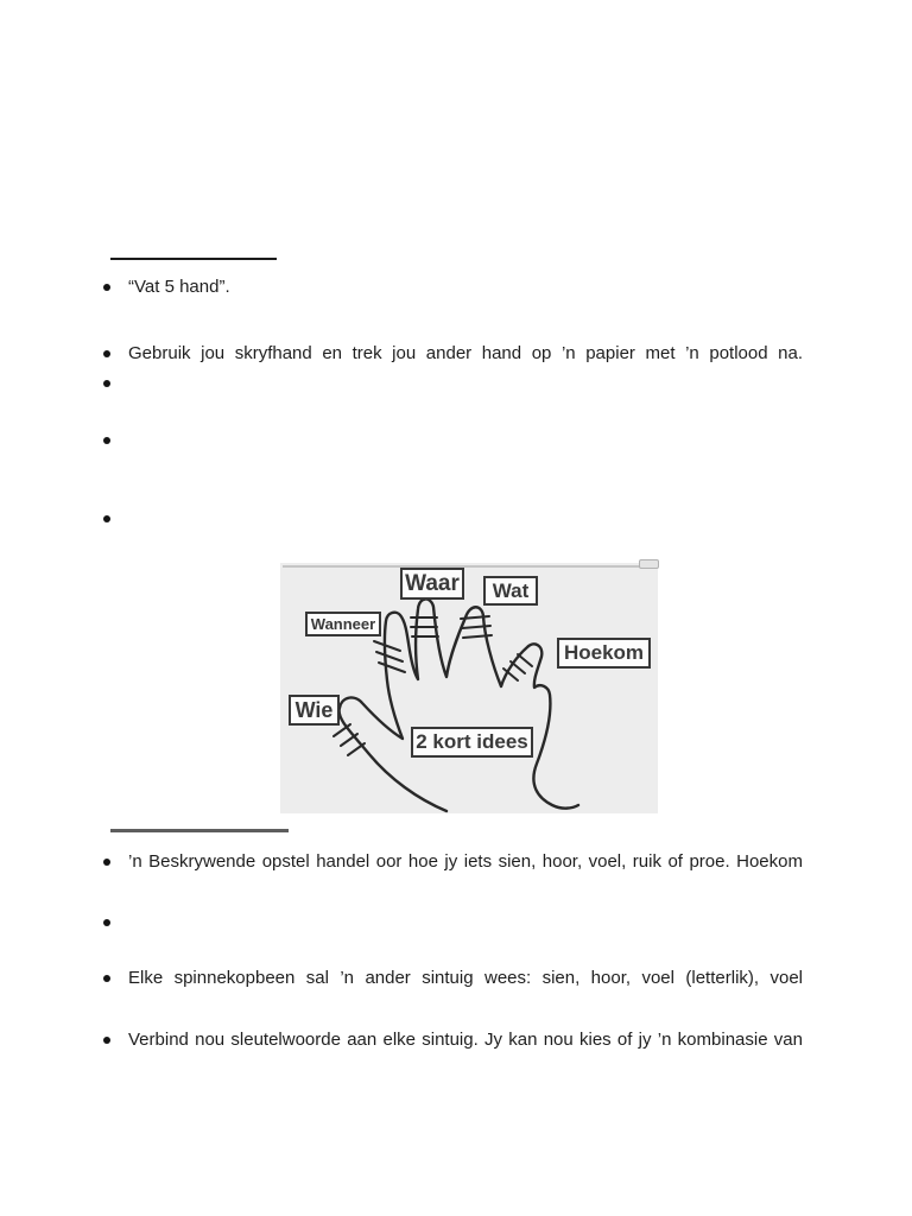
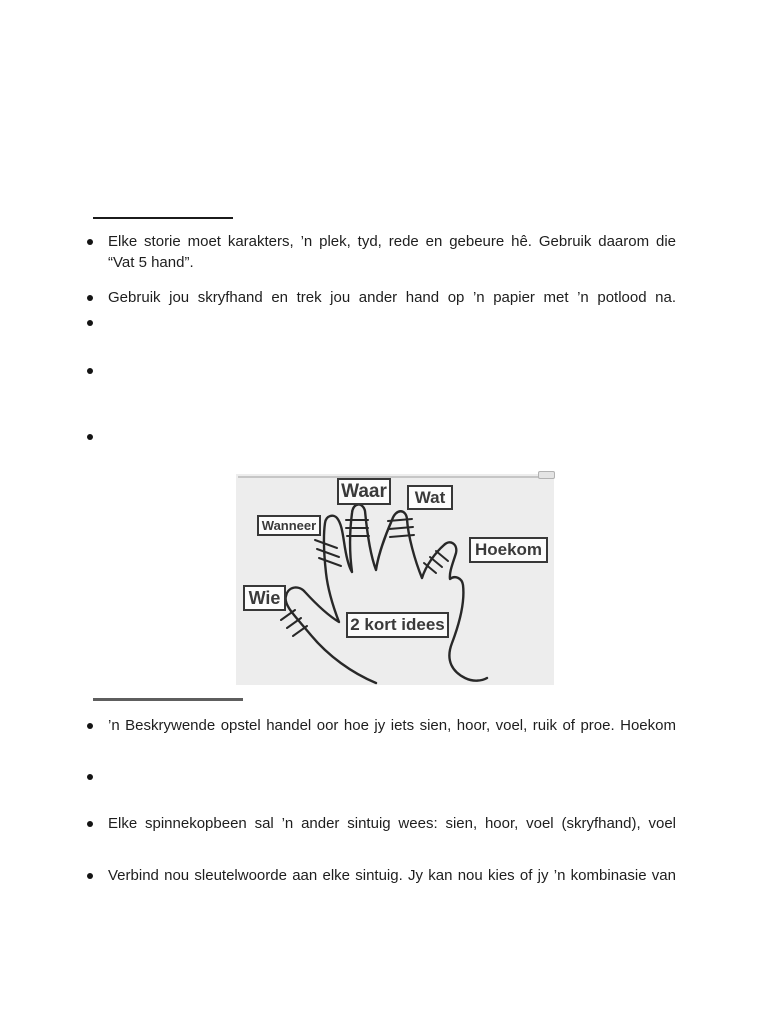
+ Elke storie moet karakters, ’n plek, tyd, rede en gebeure hê. Gebruik daarom die
  “Vat 5 hand”.
  Gebruik jou skryfhand en trek jou ander hand op ’n papier met ’n potlood na.
  Waar
  Wat
  Wanneer
  Hoekom
  Wie
  2 kort idees
  ’n Beskrywende opstel handel oor hoe jy iets sien, hoor, voel, ruik of proe. Hoekom
- Elke spinnekopbeen sal ’n ander sintuig wees: sien, hoor, voel (letterlik), voel
+ Elke spinnekopbeen sal ’n ander sintuig wees: sien, hoor, voel (skryfhand), voel
  Verbind nou sleutelwoorde aan elke sintuig. Jy kan nou kies of jy ’n kombinasie van
